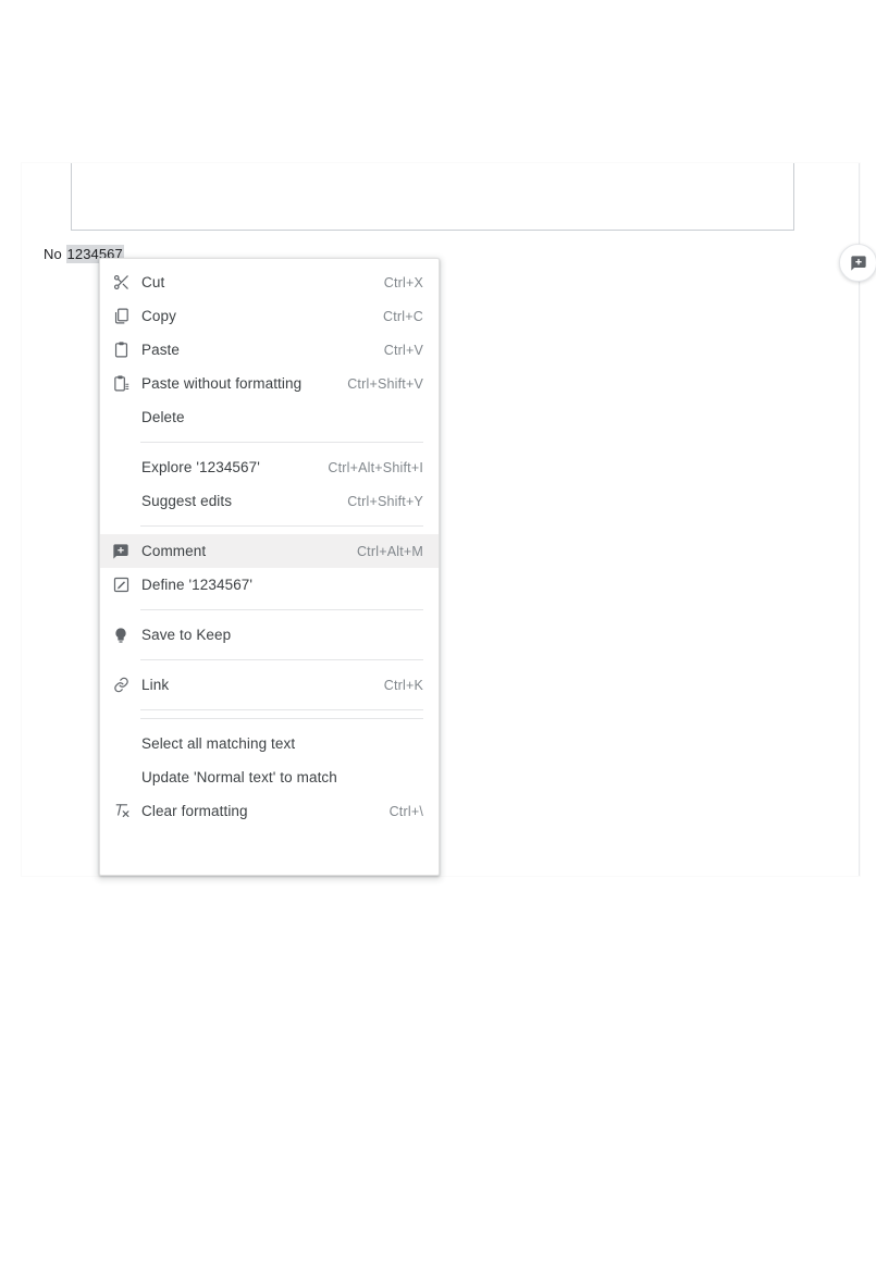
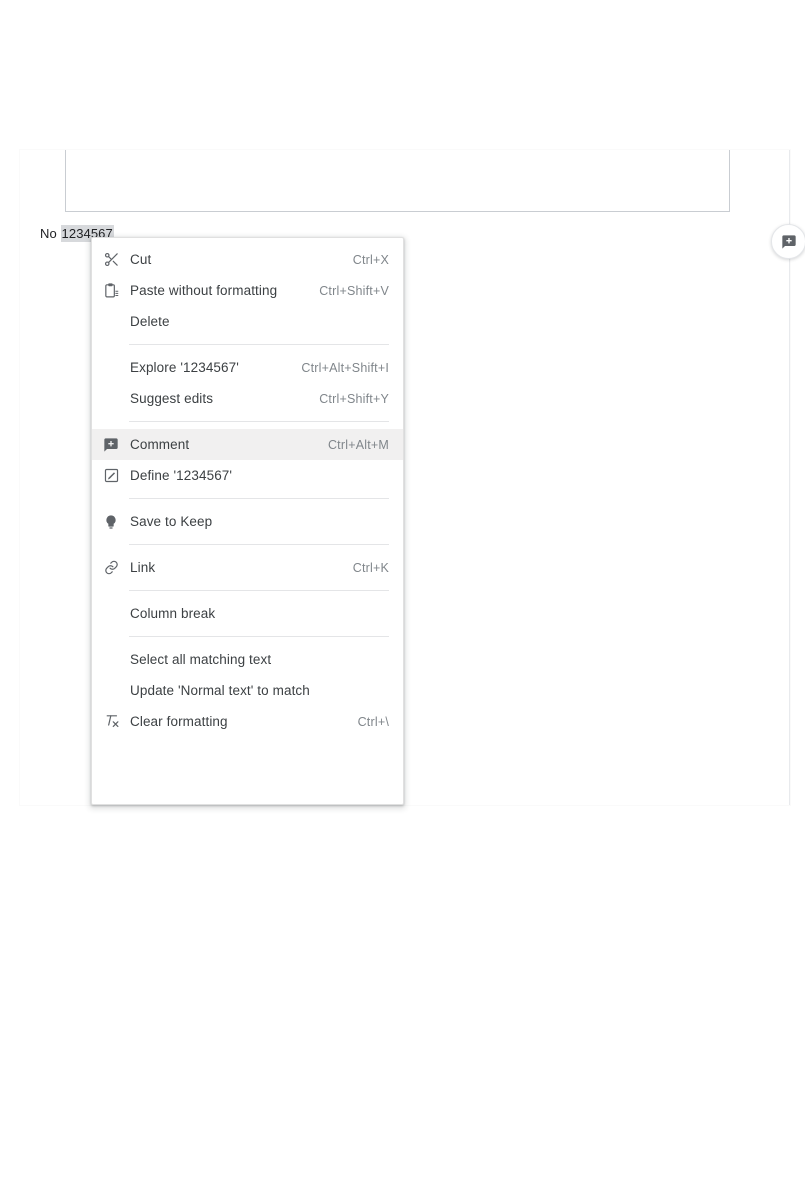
  No 1234567
  Cut
  Ctrl+X
- Copy
- Ctrl+C
- Paste
- Ctrl+V
  Paste without formatting
  Ctrl+Shift+V
  Delete
  Explore '1234567'
  Ctrl+Alt+Shift+I
  Suggest edits
  Ctrl+Shift+Y
  Comment
  Ctrl+Alt+M
  Define '1234567'
  Save to Keep
  Link
  Ctrl+K
+ Column break
  Select all matching text
  Update 'Normal text' to match
  Clear formatting
  Ctrl+\
